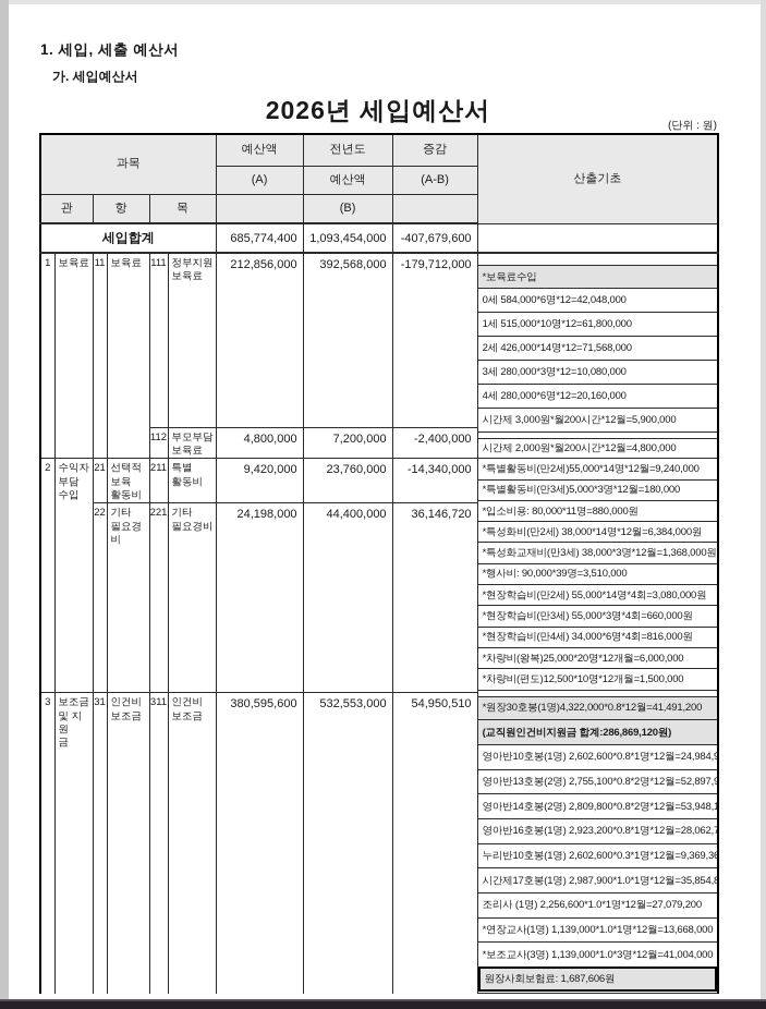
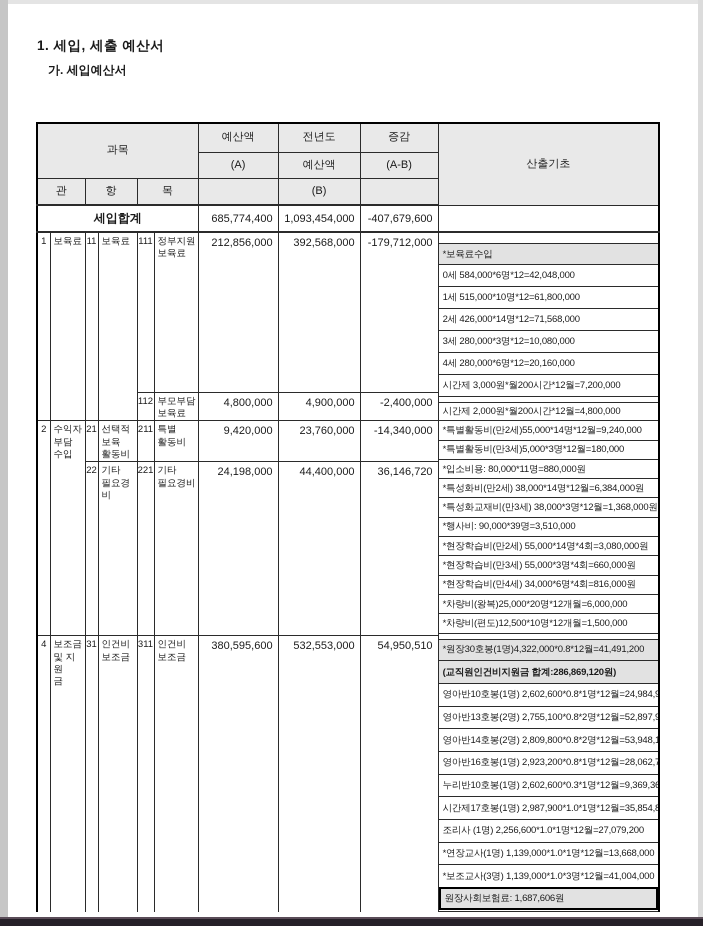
  1. 세입, 세출 예산서
  가. 세입예산서
- 2026년 세입예산서
- (단위 : 원)
  과목	예산액	전년도	증감	산출기초
  (A)	예산액	(A-B)
  관	항	목		(B)
  세입합계	685,774,400	1,093,454,000	-407,679,600
- 1	보육료	11	보육료	111	정부지원 보육료	212,856,000	392,568,000	-179,712,000	*보육료수입0세 584,000*6명*12=42,048,0001세 515,000*10명*12=61,800,0002세 426,000*14명*12=71,568,0003세 280,000*3명*12=10,080,0004세 280,000*6명*12=20,160,000시간제 3,000원*월200시간*12월=5,900,000시간제 2,000원*월200시간*12월=4,800,000*특별활동비(만2세)55,000*14명*12월=9,240,000*특별활동비(만3세)5,000*3명*12월=180,000*입소비용: 80,000*11명=880,000원*특성화비(만2세) 38,000*14명*12월=6,384,000원*특성화교재비(만3세) 38,000*3명*12월=1,368,000원*행사비: 90,000*39명=3,510,000*현장학습비(만2세) 55,000*14명*4회=3,080,000원*현장학습비(만3세) 55,000*3명*4회=660,000원*현장학습비(만4세) 34,000*6명*4회=816,000원*차량비(왕복)25,000*20명*12개월=6,000,000*차량비(편도)12,500*10명*12개월=1,500,000*원장30호봉(1명)4,322,000*0.8*12월=41,491,200(교직원인건비지원금 합계:286,869,120원)영아반10호봉(1명) 2,602,600*0.8*1명*12월=24,984,9영아반13호봉(2명) 2,755,100*0.8*2명*12월=52,897,9영아반14호봉(2명) 2,809,800*0.8*2명*12월=53,948,1영아반16호봉(1명) 2,923,200*0.8*1명*12월=28,062,7누리반10호봉(1명) 2,602,600*0.3*1명*12월=9,369,36시간제17호봉(1명) 2,987,900*1.0*1명*12월=35,854,8조리사 (1명) 2,256,600*1.0*1명*12월=27,079,200*연장교사(1명) 1,139,000*1.0*1명*12월=13,668,000*보조교사(3명) 1,139,000*1.0*3명*12월=41,004,000원장사회보험료: 1,687,606원
+ 1	보육료	11	보육료	111	정부지원 보육료	212,856,000	392,568,000	-179,712,000	*보육료수입0세 584,000*6명*12=42,048,0001세 515,000*10명*12=61,800,0002세 426,000*14명*12=71,568,0003세 280,000*3명*12=10,080,0004세 280,000*6명*12=20,160,000시간제 3,000원*월200시간*12월=7,200,000시간제 2,000원*월200시간*12월=4,800,000*특별활동비(만2세)55,000*14명*12월=9,240,000*특별활동비(만3세)5,000*3명*12월=180,000*입소비용: 80,000*11명=880,000원*특성화비(만2세) 38,000*14명*12월=6,384,000원*특성화교재비(만3세) 38,000*3명*12월=1,368,000원*행사비: 90,000*39명=3,510,000*현장학습비(만2세) 55,000*14명*4회=3,080,000원*현장학습비(만3세) 55,000*3명*4회=660,000원*현장학습비(만4세) 34,000*6명*4회=816,000원*차량비(왕복)25,000*20명*12개월=6,000,000*차량비(편도)12,500*10명*12개월=1,500,000*원장30호봉(1명)4,322,000*0.8*12월=41,491,200(교직원인건비지원금 합계:286,869,120원)영아반10호봉(1명) 2,602,600*0.8*1명*12월=24,984,9영아반13호봉(2명) 2,755,100*0.8*2명*12월=52,897,9영아반14호봉(2명) 2,809,800*0.8*2명*12월=53,948,1영아반16호봉(1명) 2,923,200*0.8*1명*12월=28,062,7누리반10호봉(1명) 2,602,600*0.3*1명*12월=9,369,36시간제17호봉(1명) 2,987,900*1.0*1명*12월=35,854,8조리사 (1명) 2,256,600*1.0*1명*12월=27,079,200*연장교사(1명) 1,139,000*1.0*1명*12월=13,668,000*보조교사(3명) 1,139,000*1.0*3명*12월=41,004,000원장사회보험료: 1,687,606원
- 112	부모부담 보육료	4,800,000	7,200,000	-2,400,000
+ 112	부모부담 보육료	4,800,000	4,900,000	-2,400,000
  2	수익자 부담 수입	21	선택적 보육 활동비	211	특별 활동비	9,420,000	23,760,000	-14,340,000
  22	기타 필요경비	221	기타 필요경비	24,198,000	44,400,000	36,146,720
- 3	보조금 및 지원 금	31	인건비 보조금	311	인건비 보조금	380,595,600	532,553,000	54,950,510
+ 4	보조금 및 지원 금	31	인건비 보조금	311	인건비 보조금	380,595,600	532,553,000	54,950,510
